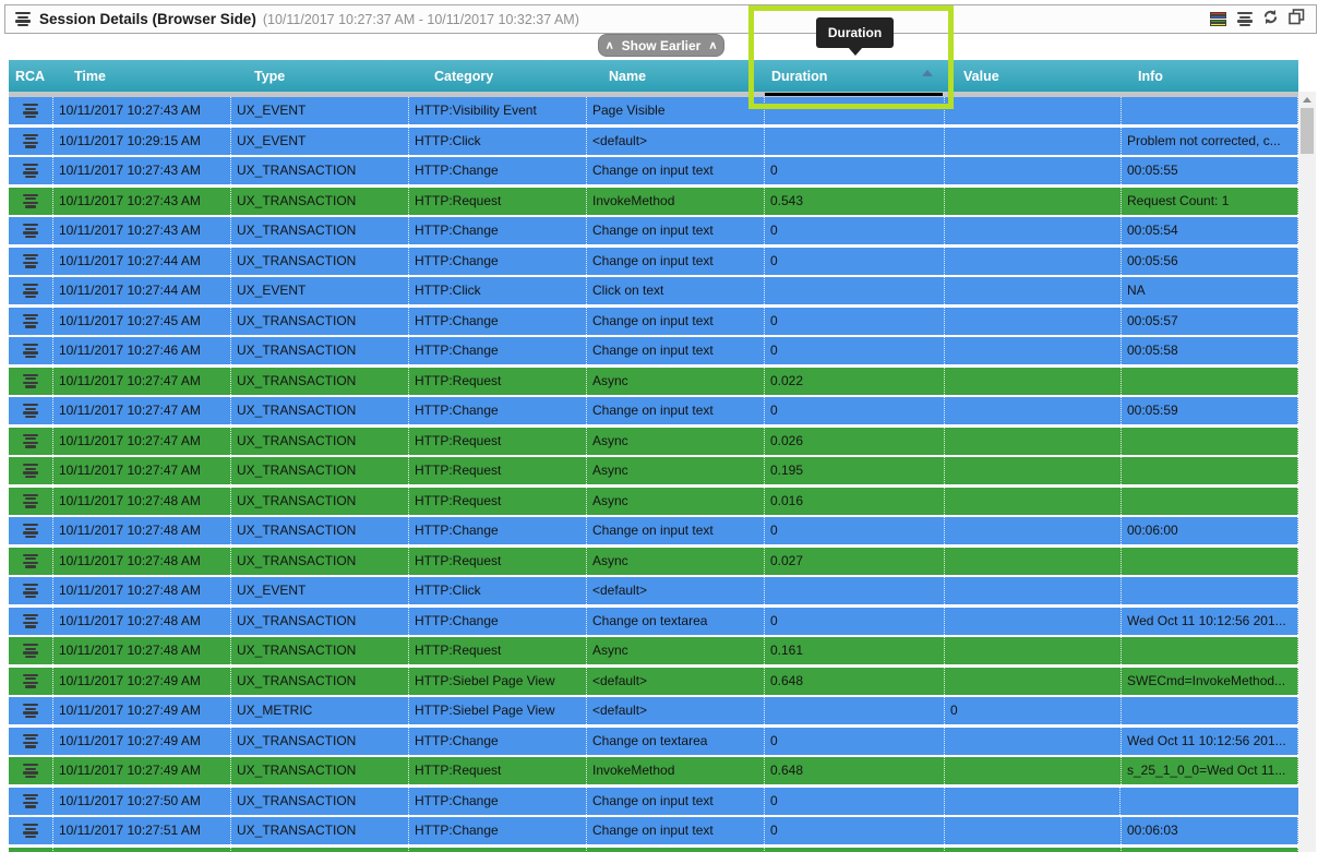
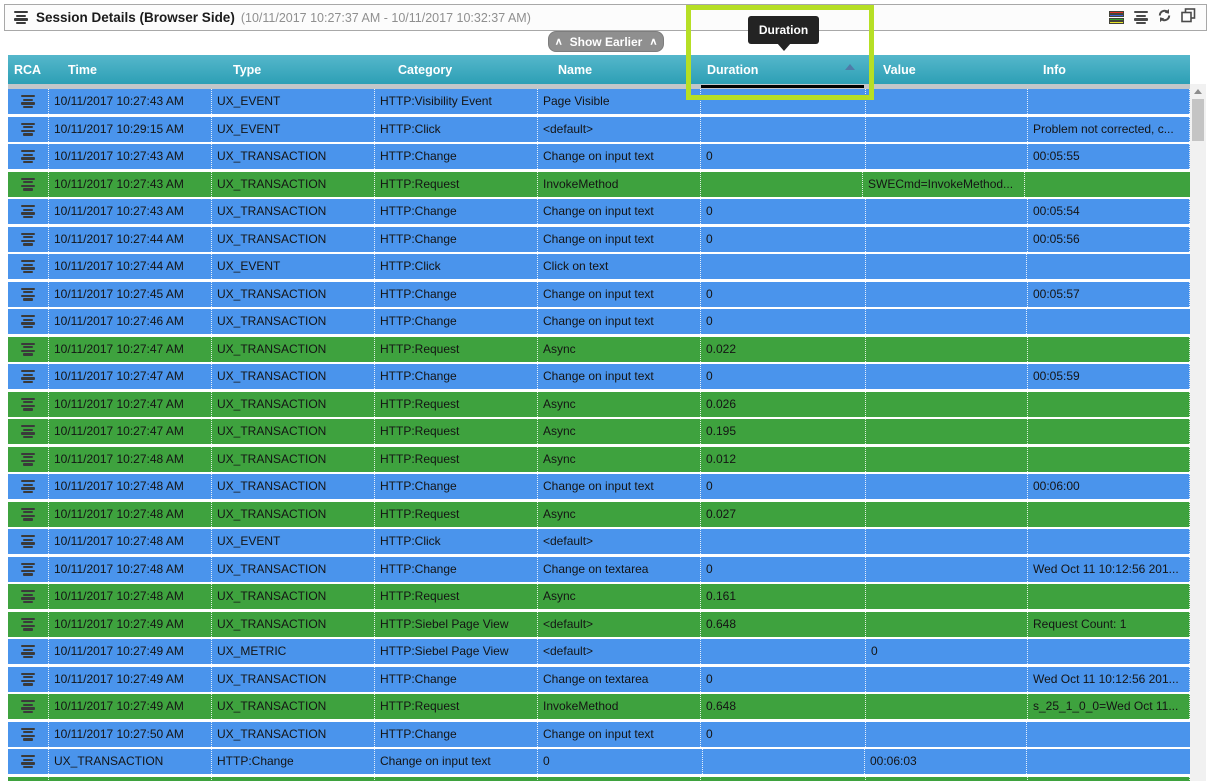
  Session Details (Browser Side)
  (10/11/2017 10:27:37 AM - 10/11/2017 10:32:37 AM)
  ∧
  Show Earlier
  ∧
  RCA
  Time
  Type
  Category
  Name
  Duration
  Value
  Info
  10/11/2017 10:27:43 AM
  UX_EVENT
  HTTP:Visibility Event
  Page Visible
  10/11/2017 10:29:15 AM
  UX_EVENT
  HTTP:Click
  <default>
  Problem not corrected, c...
  10/11/2017 10:27:43 AM
  UX_TRANSACTION
  HTTP:Change
  Change on input text
  0
  00:05:55
  10/11/2017 10:27:43 AM
  UX_TRANSACTION
  HTTP:Request
  InvokeMethod
- 0.543
- Request Count: 1
+ SWECmd=InvokeMethod...
  10/11/2017 10:27:43 AM
  UX_TRANSACTION
  HTTP:Change
  Change on input text
  0
  00:05:54
  10/11/2017 10:27:44 AM
  UX_TRANSACTION
  HTTP:Change
  Change on input text
  0
  00:05:56
  10/11/2017 10:27:44 AM
  UX_EVENT
  HTTP:Click
  Click on text
- NA
  10/11/2017 10:27:45 AM
  UX_TRANSACTION
  HTTP:Change
  Change on input text
  0
  00:05:57
  10/11/2017 10:27:46 AM
  UX_TRANSACTION
  HTTP:Change
  Change on input text
  0
- 00:05:58
  10/11/2017 10:27:47 AM
  UX_TRANSACTION
  HTTP:Request
  Async
  0.022
  10/11/2017 10:27:47 AM
  UX_TRANSACTION
  HTTP:Change
  Change on input text
  0
  00:05:59
  10/11/2017 10:27:47 AM
  UX_TRANSACTION
  HTTP:Request
  Async
  0.026
  10/11/2017 10:27:47 AM
  UX_TRANSACTION
  HTTP:Request
  Async
  0.195
  10/11/2017 10:27:48 AM
  UX_TRANSACTION
  HTTP:Request
  Async
- 0.016
+ 0.012
  10/11/2017 10:27:48 AM
  UX_TRANSACTION
  HTTP:Change
  Change on input text
  0
  00:06:00
  10/11/2017 10:27:48 AM
  UX_TRANSACTION
  HTTP:Request
  Async
  0.027
  10/11/2017 10:27:48 AM
  UX_EVENT
  HTTP:Click
  <default>
  10/11/2017 10:27:48 AM
  UX_TRANSACTION
  HTTP:Change
  Change on textarea
  0
  Wed Oct 11 10:12:56 201...
  10/11/2017 10:27:48 AM
  UX_TRANSACTION
  HTTP:Request
  Async
  0.161
  10/11/2017 10:27:49 AM
  UX_TRANSACTION
  HTTP:Siebel Page View
  <default>
  0.648
- SWECmd=InvokeMethod...
+ Request Count: 1
  10/11/2017 10:27:49 AM
  UX_METRIC
  HTTP:Siebel Page View
  <default>
  0
  10/11/2017 10:27:49 AM
  UX_TRANSACTION
  HTTP:Change
  Change on textarea
  0
  Wed Oct 11 10:12:56 201...
  10/11/2017 10:27:49 AM
  UX_TRANSACTION
  HTTP:Request
  InvokeMethod
  0.648
  s_25_1_0_0=Wed Oct 11...
  10/11/2017 10:27:50 AM
  UX_TRANSACTION
  HTTP:Change
  Change on input text
  0
- 10/11/2017 10:27:51 AM
  UX_TRANSACTION
  HTTP:Change
  Change on input text
  0
  00:06:03
  Duration
